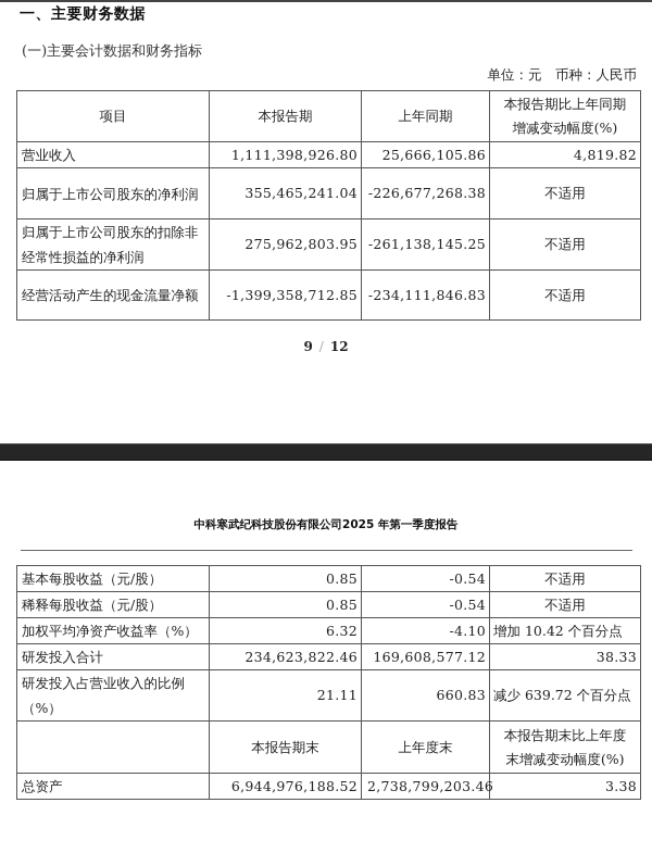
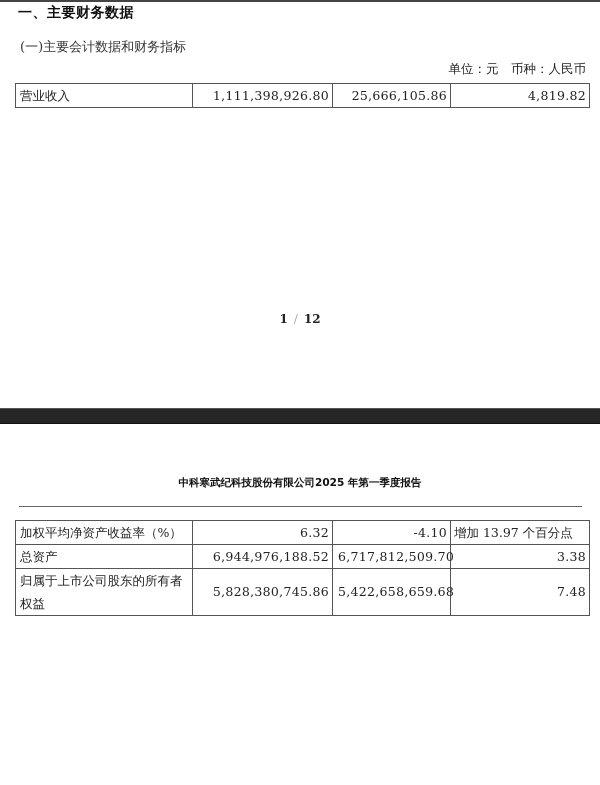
  一、主要财务数据
  (一)主要会计数据和财务指标
  单位：元 币种：人民币
- 项目	本报告期	上年同期	本报告期比上年同期 增减变动幅度(%)
  营业收入	1,111,398,926.80	25,666,105.86	4,819.82
- 归属于上市公司股东的净利润	355,465,241.04	-226,677,268.38	不适用
- 归属于上市公司股东的扣除非经常性损益的净利润	275,962,803.95	-261,138,145.25	不适用
- 经营活动产生的现金流量净额	-1,399,358,712.85	-234,111,846.83	不适用
- 9 / 12
+ 1 / 12
  中科寒武纪科技股份有限公司2025 年第一季度报告
- 基本每股收益（元/股）	0.85	-0.54	不适用
- 稀释每股收益（元/股）	0.85	-0.54	不适用
- 加权平均净资产收益率（%）	6.32	-4.10	增加 10.42 个百分点
+ 加权平均净资产收益率（%）	6.32	-4.10	增加 13.97 个百分点
- 研发投入合计	234,623,822.46	169,608,577.12	38.33
- 研发投入占营业收入的比例（%）	21.11	660.83	减少 639.72 个百分点
- 	本报告期末	上年度末	本报告期末比上年度 末增减变动幅度(%)
- 总资产	6,944,976,188.52	2,738,799,203.46	3.38
+ 总资产	6,944,976,188.52	6,717,812,509.70	3.38
+ 归属于上市公司股东的所有者权益	5,828,380,745.86	5,422,658,659.68	7.48
